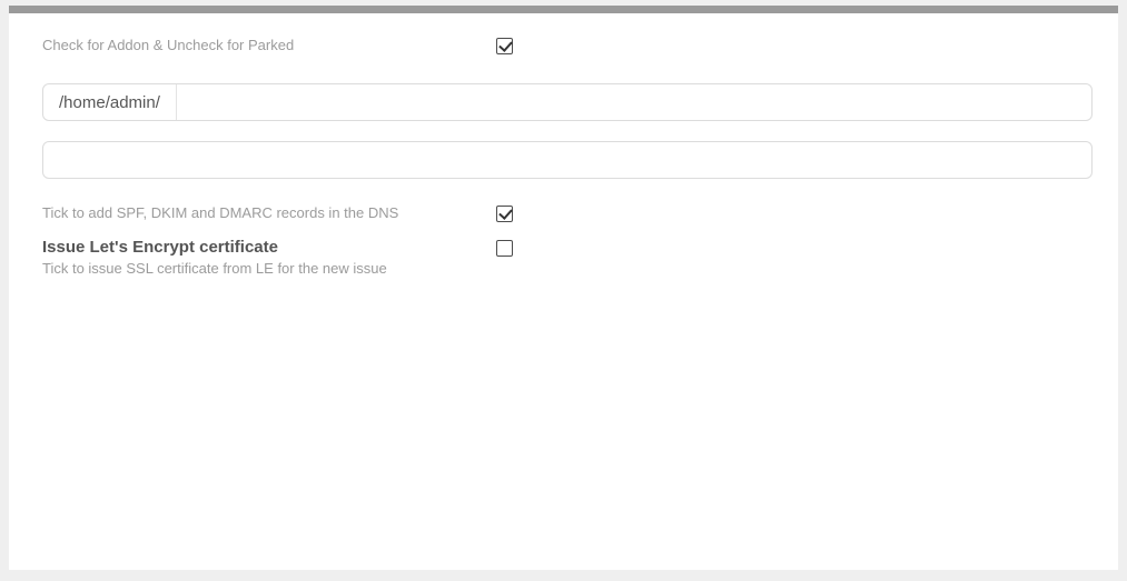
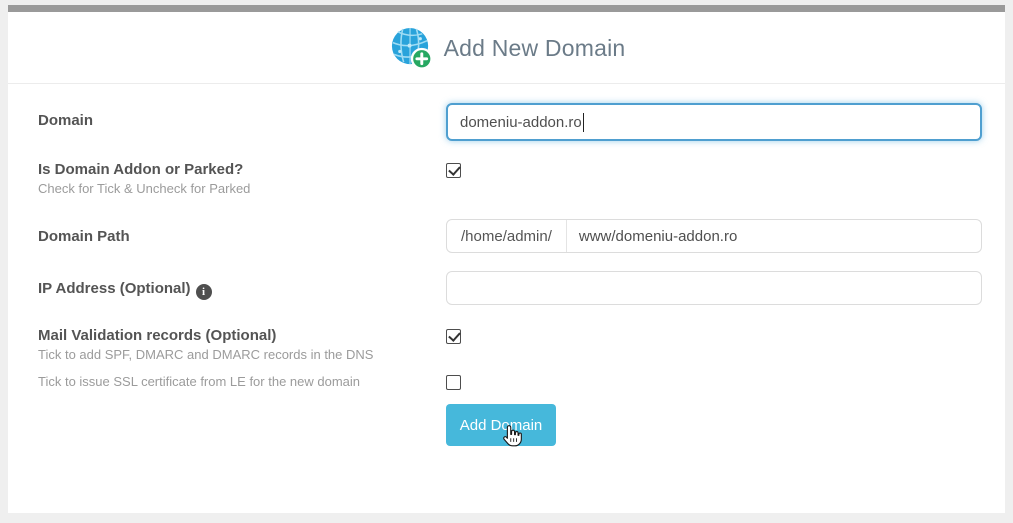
+ Add New Domain
+ Domain
+ domeniu-addon.ro
+ Is Domain Addon or Parked?
- Check for Addon & Uncheck for Parked
+ Check for Tick & Uncheck for Parked
+ Domain Path
  /home/admin/
+ www/domeniu-addon.ro
+ IP Address (Optional) i
+ Mail Validation records (Optional)
- Tick to add SPF, DKIM and DMARC records in the DNS
+ Tick to add SPF, DMARC and DMARC records in the DNS
- Issue Let's Encrypt certificate
- Tick to issue SSL certificate from LE for the new issue
+ Tick to issue SSL certificate from LE for the new domain
+ Add Domain
